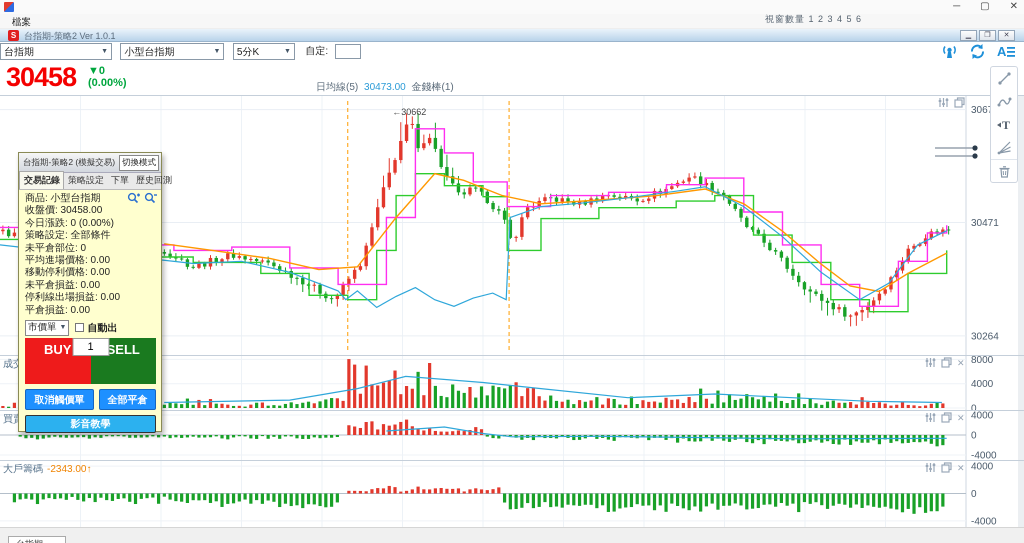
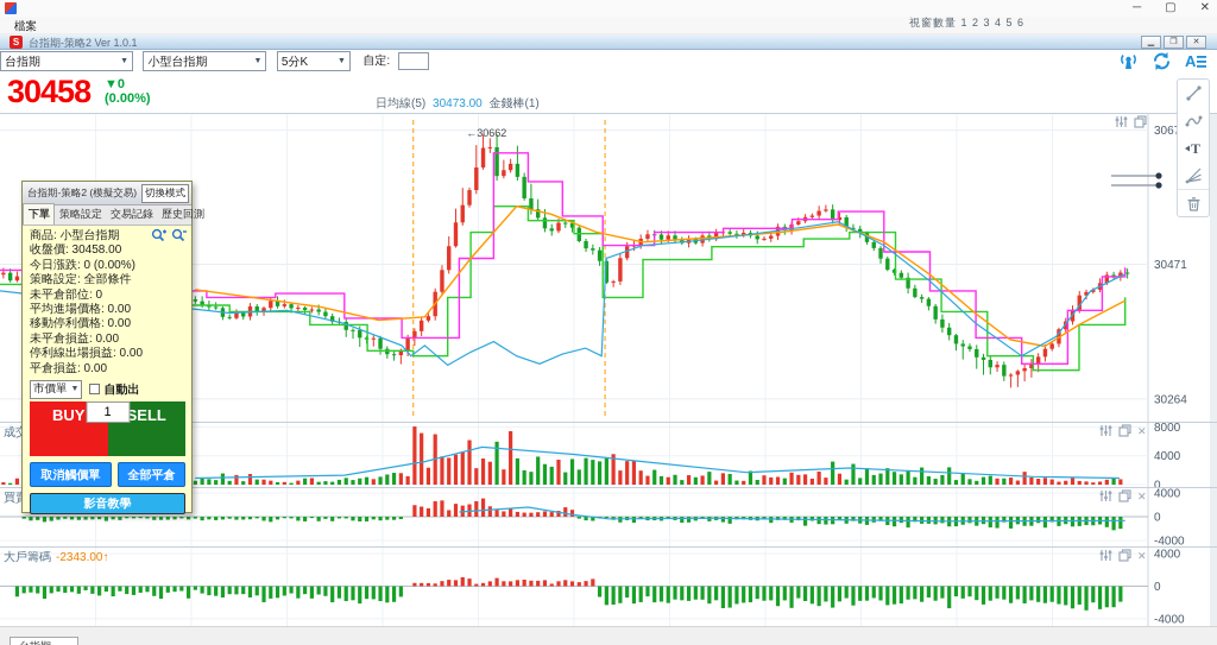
  ─
  ▢
  ✕
  檔案
  S
  台指期-策略2 Ver 1.0.1
  台指期
  小型台指期
  5分K
  自定:
  A
  視窗數量 1 2 3 4 5 6
  30458
  ▼0
  (0.00%)
  日均線(5) 30473.00 金錢棒(1)
  30471
  30264
  ←30662
  8000
  4000
  0
  4000
  0
  -4000
  4000
  0
  -4000
  大戶籌碼 -2343.00↑
  ✕
  ✕
  ✕
  T
  台指期-策略2 (模擬交易)
  切換模式
- 交易記錄
+ 下單
  策略設定
- 下單
+ 交易記錄
  歷史回測
  商品: 小型台指期
  收盤價: 30458.00
  今日漲跌: 0 (0.00%)
  策略設定: 全部條件
  未平倉部位: 0
  平均進場價格: 0.00
  移動停利價格: 0.00
  未平倉損益: 0.00
  停利線出場損益: 0.00
  平倉損益: 0.00
  市價單
  自動出
  BUY
  SELL
  1
  取消觸價單
  全部平倉
  影音教學
